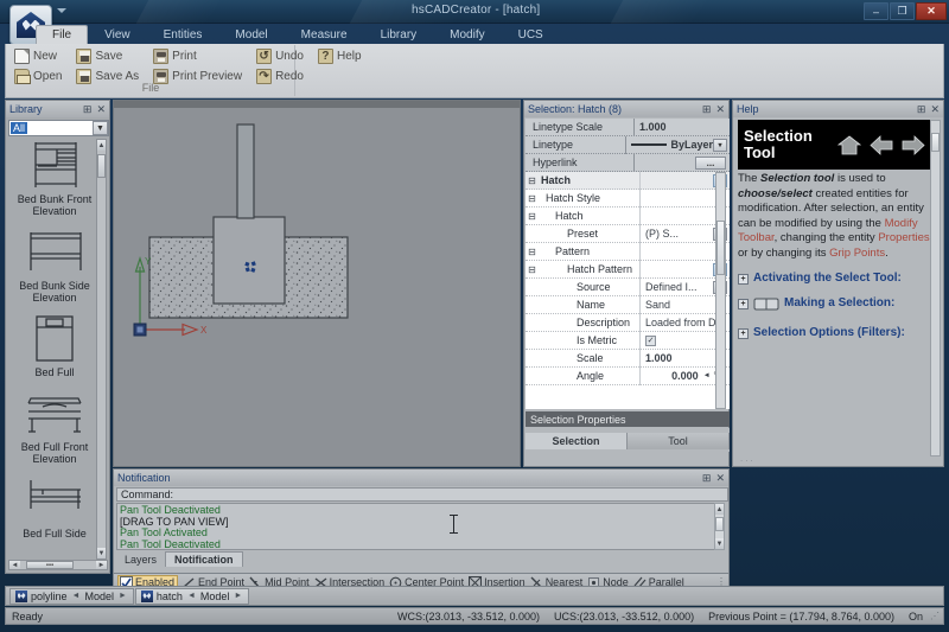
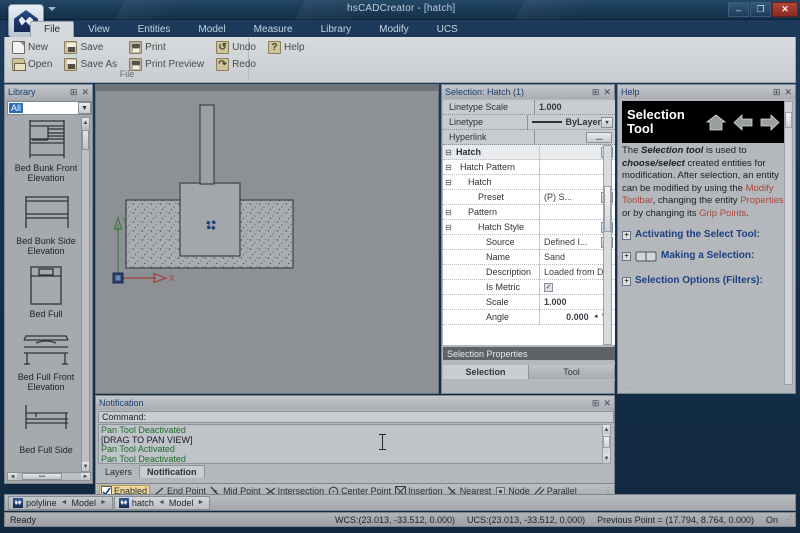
  hsCADCreator - [hatch]
  –
  ❐
  ✕
  File
  View
  Entities
  Model
  Measure
  Library
  Modify
  UCS
  New
  Save
  Print
  ↺
  Undo
  ?
  Help
  Open
  Save As
  Print Preview
  ↷
  Redo
  File
  Library
  ⊞
  ✕
  All
  Bed Bunk Front Elevation
  Bed Bunk Side Elevation
  Bed Full
  Bed Full Front Elevation
  Bed Full Side
  Y
  X
- Selection: Hatch (8)
+ Selection: Hatch (1)
  ⊞
  ✕
  Linetype Scale
  1.000
  Linetype
  ByLayer
  Hyperlink
  ...
  ⊟
  Hatch
  ⊟
- Hatch Style
+ Hatch Pattern
  ⊟
  Hatch
  Preset
  (P) S...
  ⊟
  Pattern
  ⊟
- Hatch Pattern
+ Hatch Style
  Source
  Defined I...
  Name
  Sand
  Description
  Loaded from D
  Is Metric
  Scale
  1.000
  Angle
  0.000
  Selection Properties
  Selection
  Tool
  Help
  ⊞
  ✕
  Selection Tool
  The Selection tool is used to choose/select created entities for modification. After selection, an entity can be modified by using the Modify Toolbar, changing the entity Properties or by changing its Grip Points.
  Activating the Select Tool:
  Making a Selection:
  Selection Options (Filters):
  ...
  Notification
  ⊞
  ✕
  Command:
  Pan Tool Deactivated
  [DRAG TO PAN VIEW]
  Pan Tool Activated
  Pan Tool Deactivated
  Layers
  Notification
  Enabled
  End Point
  Mid Point
  Intersection
  Center Point
  Insertion
  Nearest
  Node
  Parallel
  ⋮
  polyline
  Model
  hatch
  Model
  Ready
  WCS:(23.013, -33.512, 0.000)
  UCS:(23.013, -33.512, 0.000)
  Previous Point = (17.794, 8.764, 0.000)
  On
  ⋰
